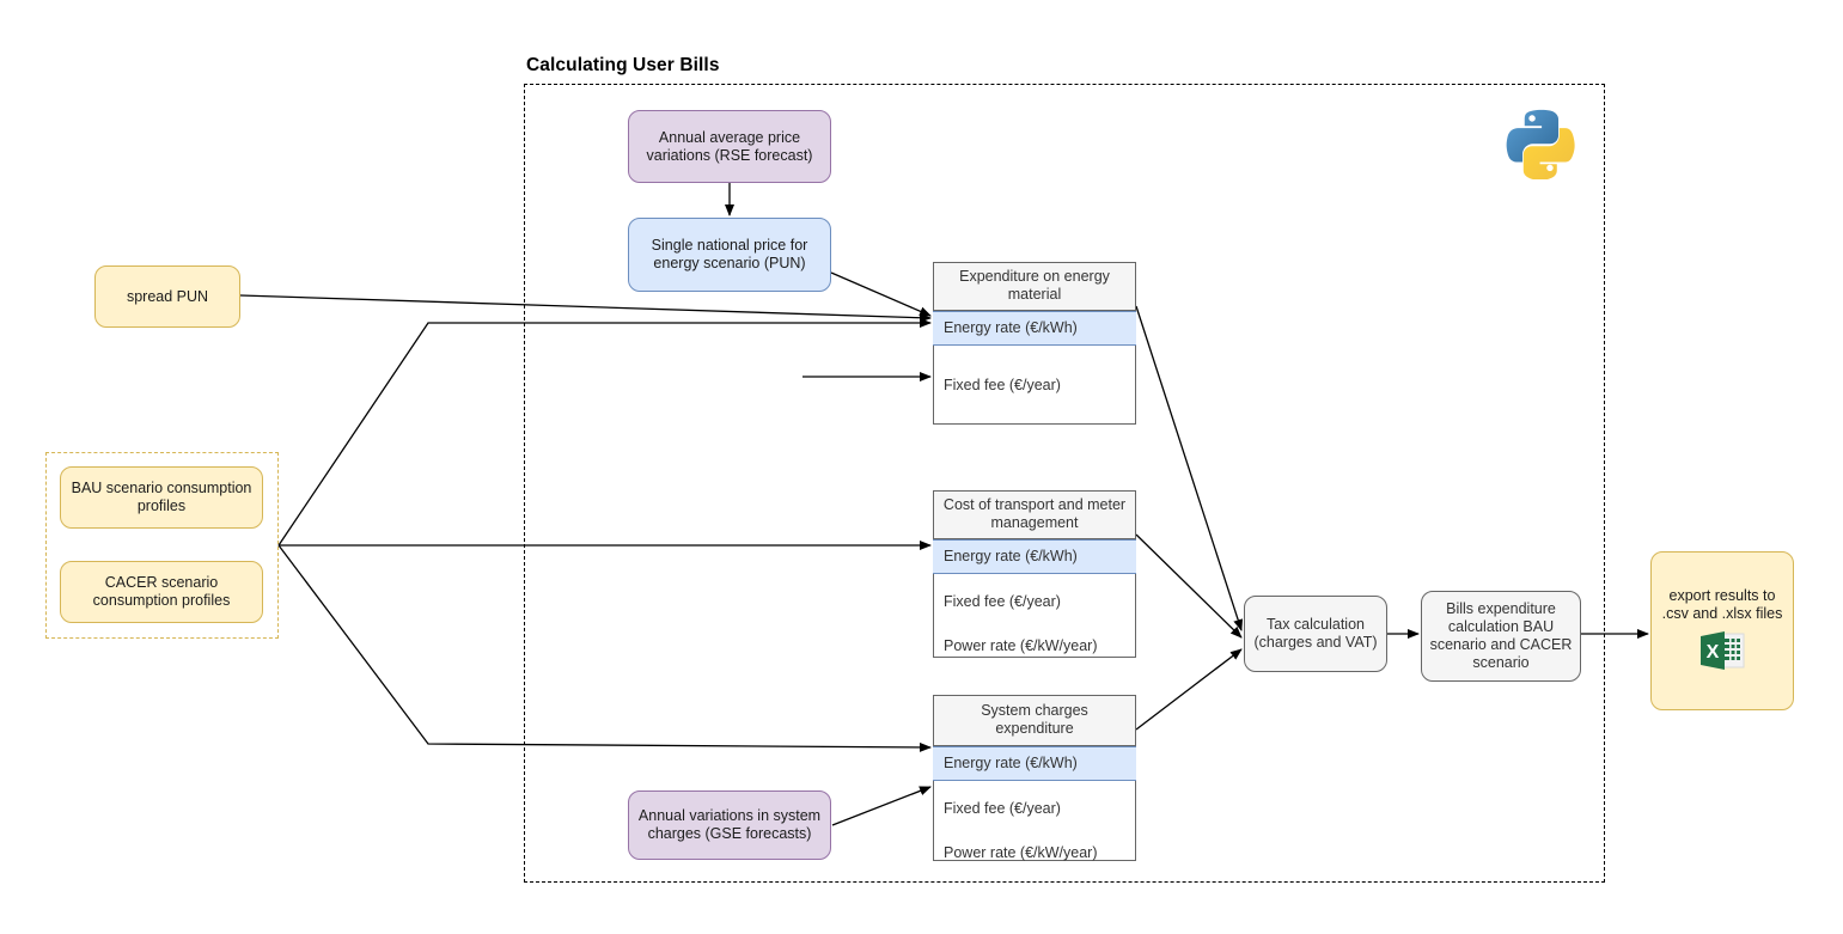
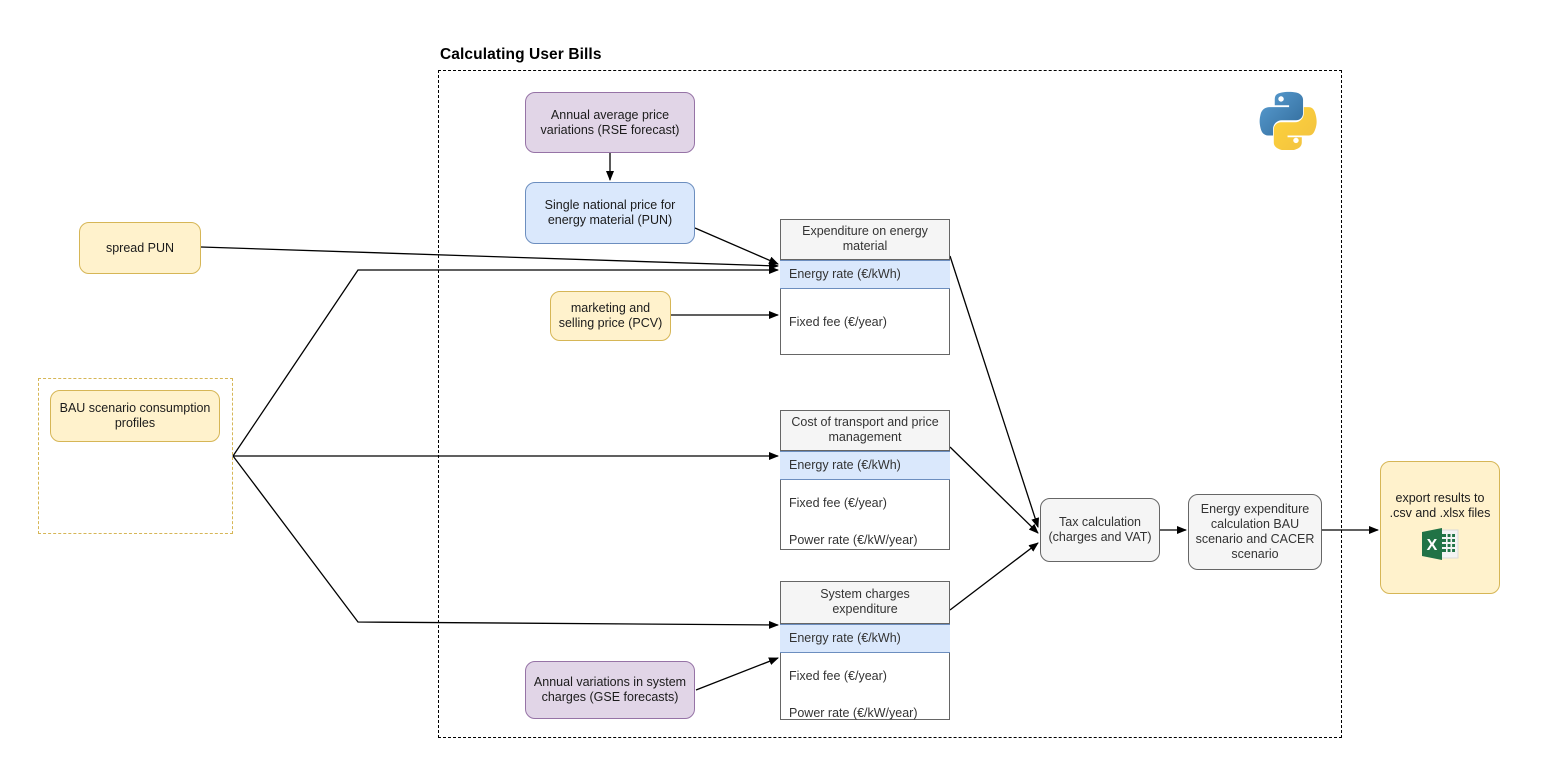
  Calculating User Bills
  spread PUN
  BAU scenario consumption profiles
- CACER scenario consumption profiles
  Annual average price variations (RSE forecast)
- Single national price for energy scenario (PUN)
+ Single national price for energy material (PUN)
+ marketing and selling price (PCV)
  Annual variations in system charges (GSE forecasts)
  Expenditure on energy material
  Energy rate (€/kWh)
  Fixed fee (€/year)
- Cost of transport and meter management
+ Cost of transport and price management
  Energy rate (€/kWh)
  Fixed fee (€/year)
  Power rate (€/kW/year)
  System charges expenditure
  Energy rate (€/kWh)
  Fixed fee (€/year)
  Power rate (€/kW/year)
  Tax calculation (charges and VAT)
- Bills expenditure calculation BAU scenario and CACER scenario
+ Energy expenditure calculation BAU scenario and CACER scenario
  export results to .csv and .xlsx files
  X
